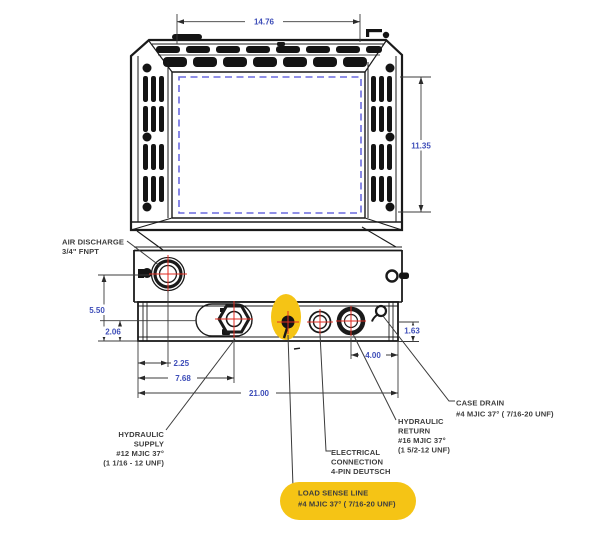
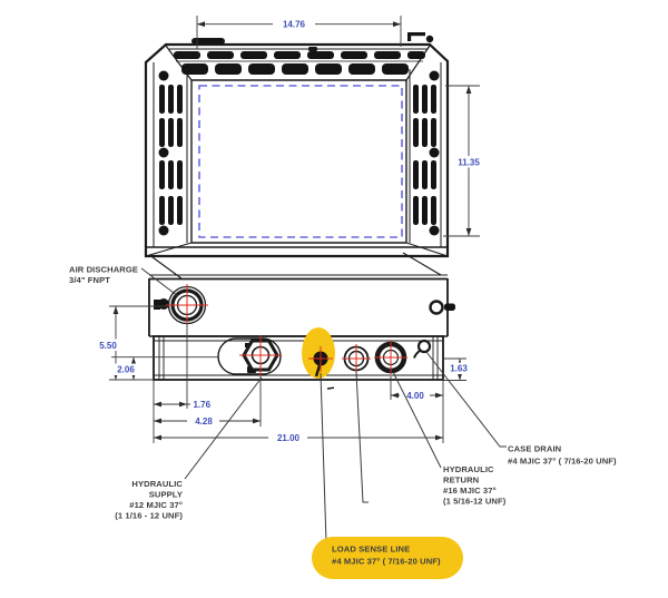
  14.76
  11.35
  5.50
  2.06
- 2.25
+ 1.76
- 7.68
+ 4.28
  21.00
  4.00
  1.63
  AIR DISCHARGE
  3/4" FNPT
  HYDRAULIC
  SUPPLY
  #12 MJIC 37°
  (1 1/16 - 12 UNF)
- ELECTRICAL
- CONNECTION
- 4-PIN DEUTSCH
  LOAD SENSE LINE
  #4 MJIC 37° ( 7/16-20 UNF)
  HYDRAULIC
  RETURN
  #16 MJIC 37°
- (1 5/2-12 UNF)
+ (1 5/16-12 UNF)
  CASE DRAIN
  #4 MJIC 37° ( 7/16-20 UNF)
